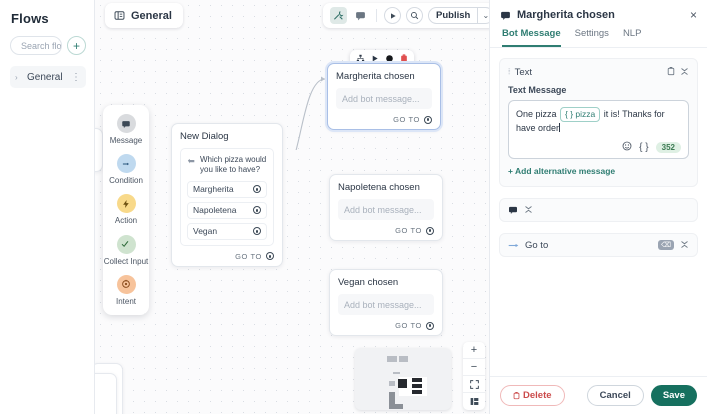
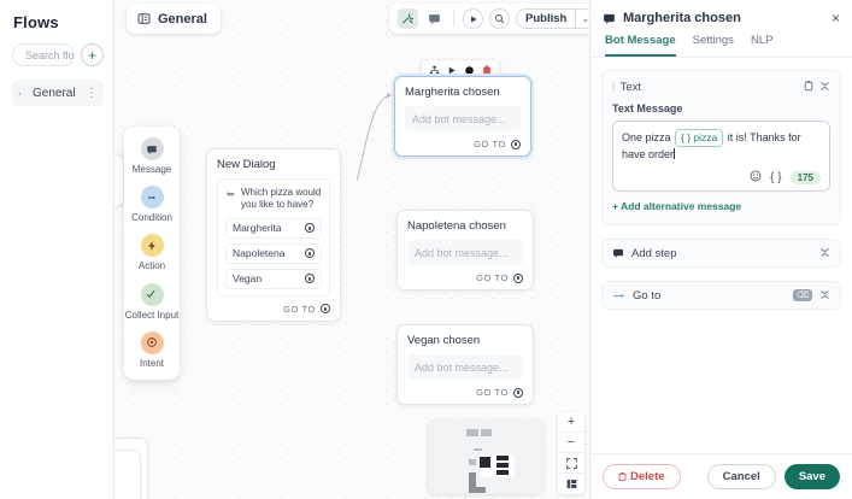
  Flows
  Search flo
  +
  ›
  General
  ⋮
  General
  Publish
  ⌄
  Message
  Condition
  Action
  Collect Input
  Intent
  New Dialog
  Which pizza would you like to have?
  Margherita
  Napoletena
  Vegan
  GO TO
  Margherita chosen
  Add bot message...
  GO TO
  Napoletena chosen
  Add bot message...
  GO TO
  Vegan chosen
  Add bot message...
  GO TO
  +
  −
  Margherita chosen
  ×
  Bot Message
  Settings
  NLP
  ⦙⦙
  Text
  Text Message
  One pizza { } pizza it is! Thanks for have order
  { }
- 352
+ 175
  + Add alternative message
+ Add step
  Go to
  Delete
  Cancel
  Save
